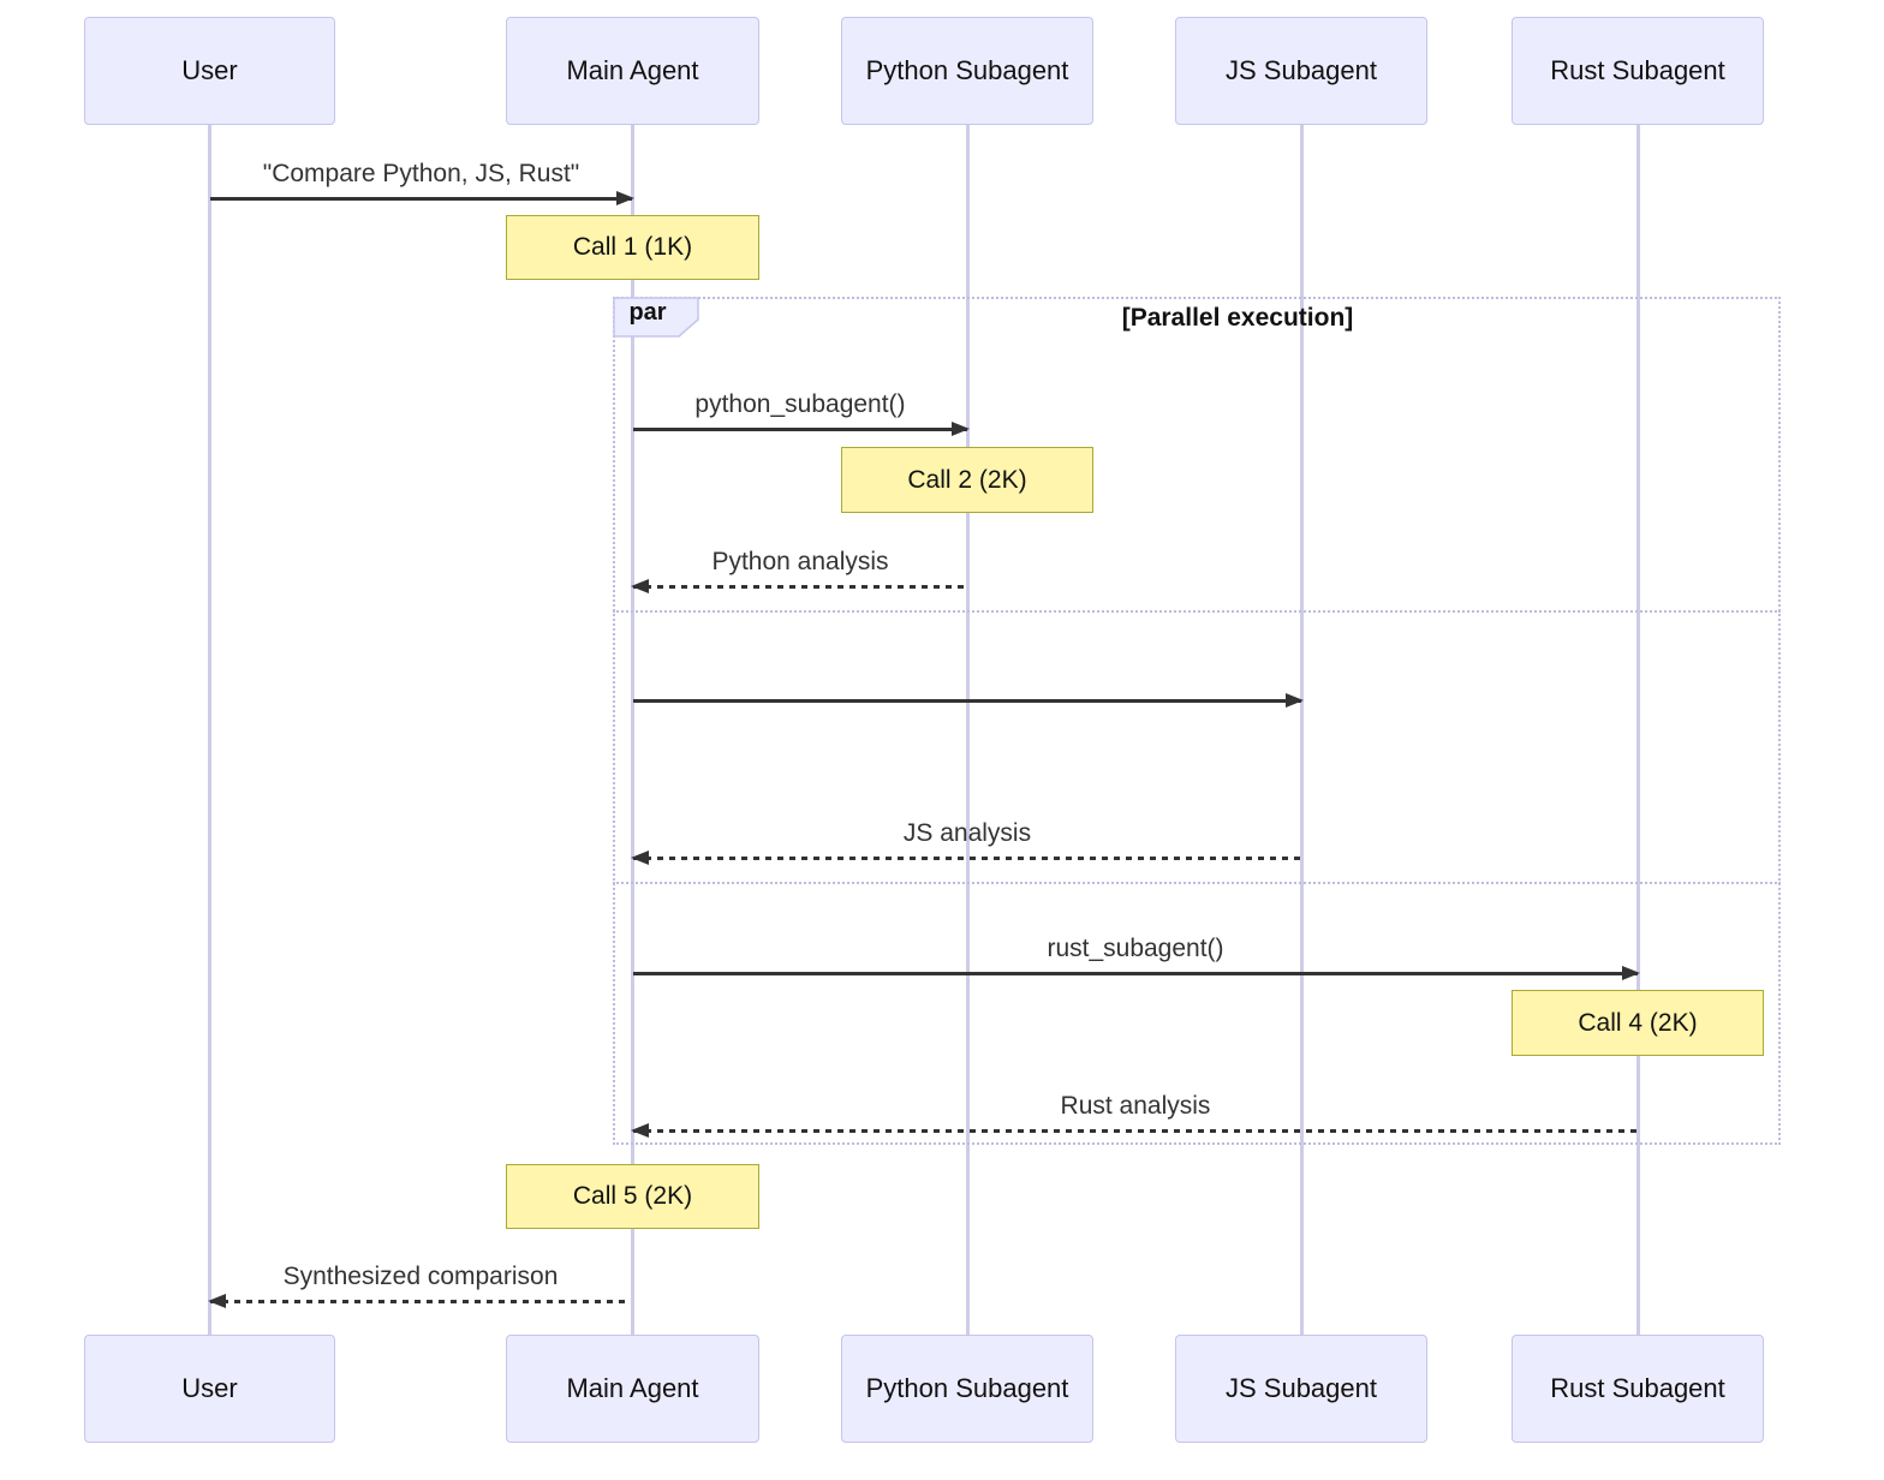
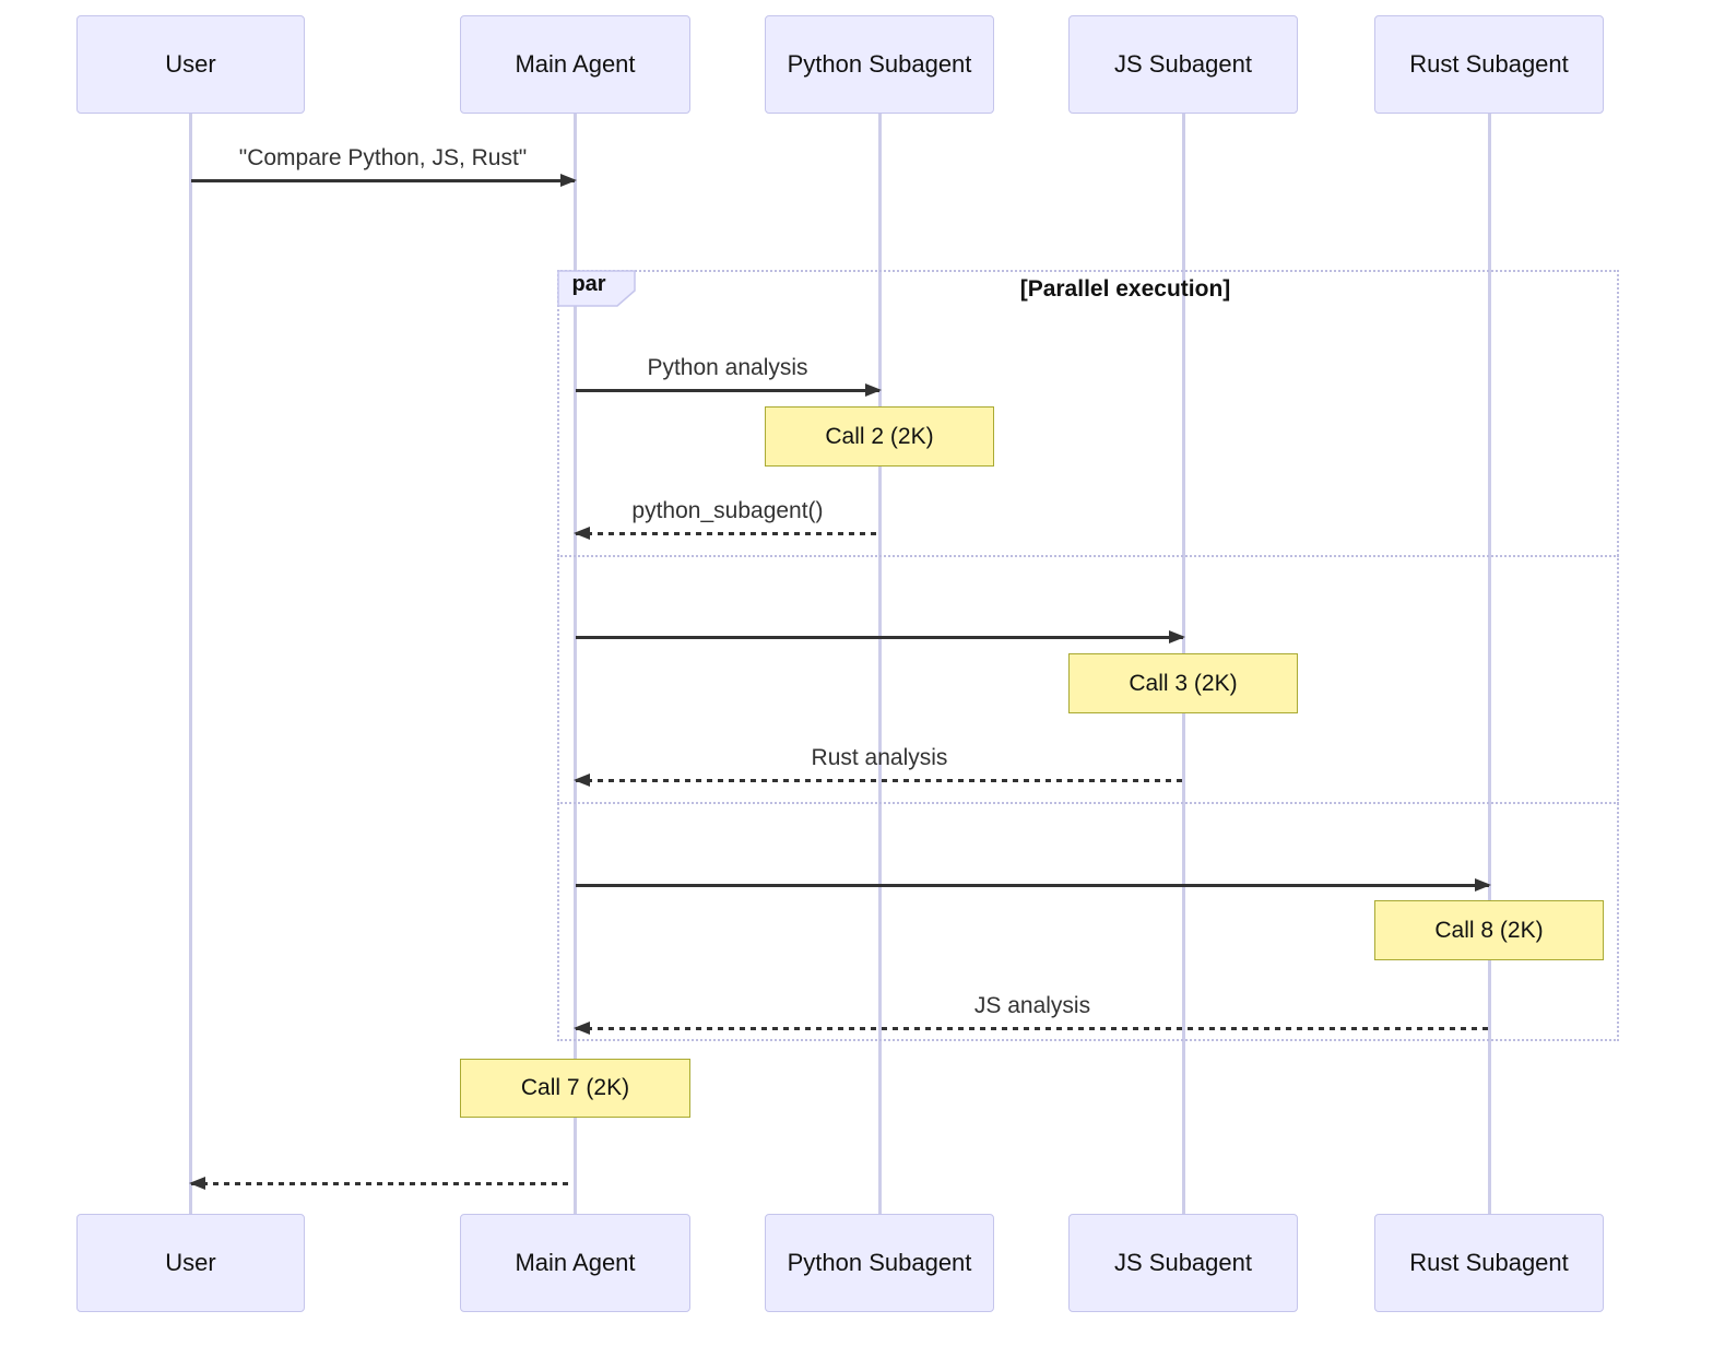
  par
  [Parallel execution]
  User
  Main Agent
  Python Subagent
  JS Subagent
  Rust Subagent
  User
  Main Agent
  Python Subagent
  JS Subagent
  Rust Subagent
  "Compare Python, JS, Rust"
- Call 1 (1K)
- python_subagent()
+ Python analysis
  Call 2 (2K)
- Python analysis
+ python_subagent()
+ Call 3 (2K)
- JS analysis
+ Rust analysis
- rust_subagent()
- Call 4 (2K)
+ Call 8 (2K)
- Rust analysis
+ JS analysis
- Call 5 (2K)
+ Call 7 (2K)
- Synthesized comparison
